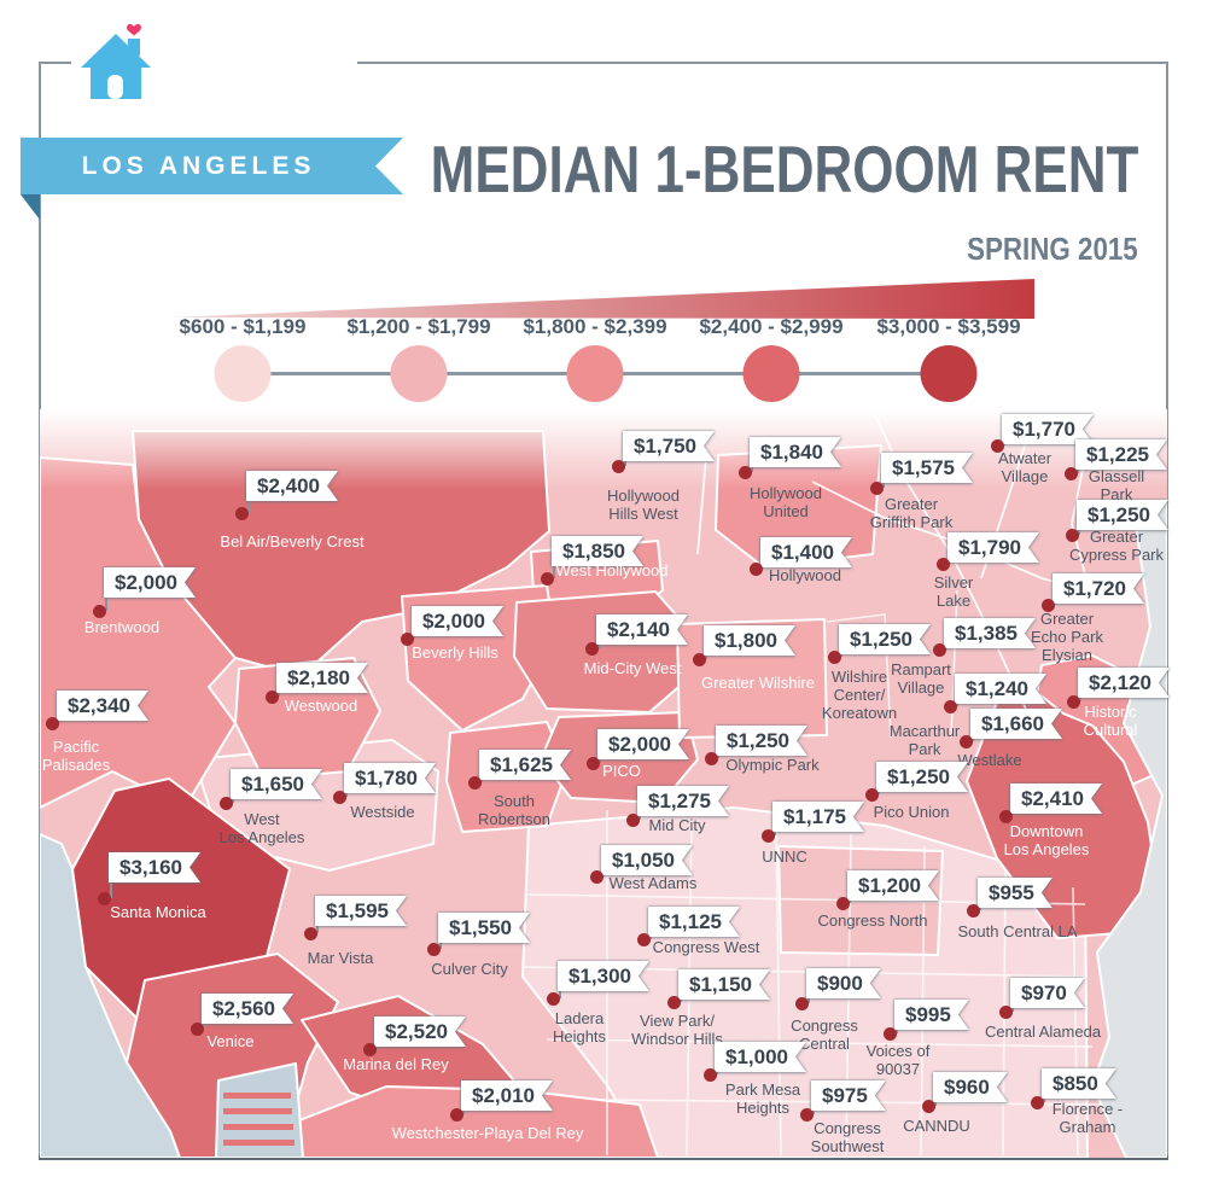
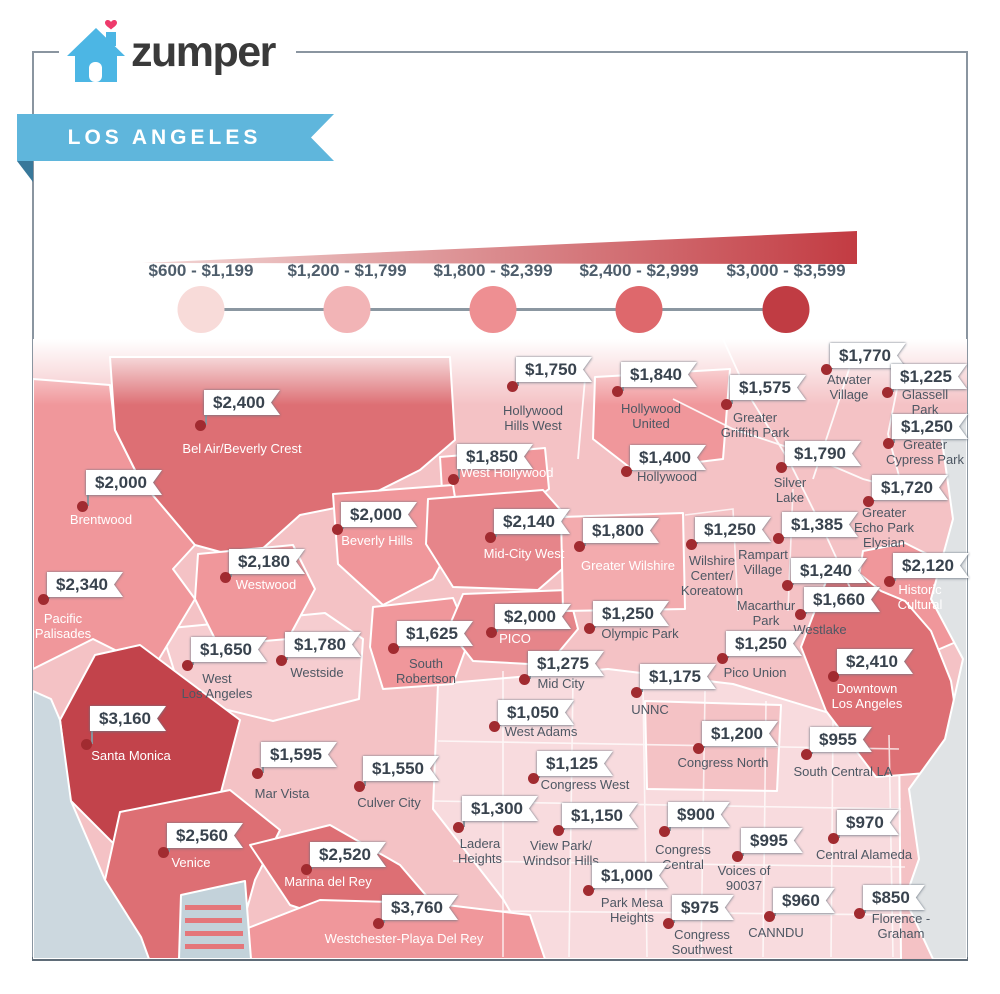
+ zumper
  LOS ANGELES
- MEDIAN 1-BEDROOM RENT
- SPRING 2015
  $600 - $1,199
  $1,200 - $1,799
  $1,800 - $2,399
  $2,400 - $2,999
  $3,000 - $3,599
  $1,750
  Hollywood
  Hills West
  $1,840
  Hollywood
  United
  $1,770
  Atwater
  Village
  $1,225
  Glassell
  Park
  $1,575
  Greater
  Griffith Park
  $1,250
  Greater
  Cypress Park
  $2,400
  Bel Air/Beverly Crest
  $1,850
  West Hollywood
  $1,400
  Hollywood
  $1,790
  Silver
  Lake
  $1,720
  Greater
  Echo Park
  Elysian
  $2,000
  Brentwood
  $2,000
  Beverly Hills
  $2,140
  Mid-City West
  $1,800
  Greater Wilshire
  $1,250
  Wilshire
  Center/
  Koreatown
  $1,385
  Rampart
  Village
  $2,180
  Westwood
  $2,120
  Historic
  Cultural
  $1,240
  Macarthur
  Park
  $2,340
  Pacific
  Palisades
  $1,660
  Westlake
  $2,000
  PICO
  $1,250
  Olympic Park
  $1,625
  South
  Robertson
  $1,780
  Westside
  $1,650
  West
  Los Angeles
  $1,250
  Pico Union
  $2,410
  Downtown
  Los Angeles
  $1,275
  Mid City
  $1,175
  UNNC
  $3,160
  Santa Monica
  $1,050
  West Adams
  $1,200
  Congress North
  $955
  South Central LA
  $1,595
  Mar Vista
  $1,125
  Congress West
  $1,550
  Culver City
  $1,300
  Ladera
  Heights
  $1,150
  View Park/
  Windsor Hills
  $900
  Congress
  entral
  $970
  Central Alameda
  $2,560
  Venice
  $995
  Voices of
  90037
  $2,520
  Marina del Rey
  $1,000
  Park Mesa
  Heights
  $960
  CANNDU
  $850
  Florence -
  Graham
- $2,010
+ $3,760
  Westchester-Playa Del Rey
  $975
  Congress
  Southwest
